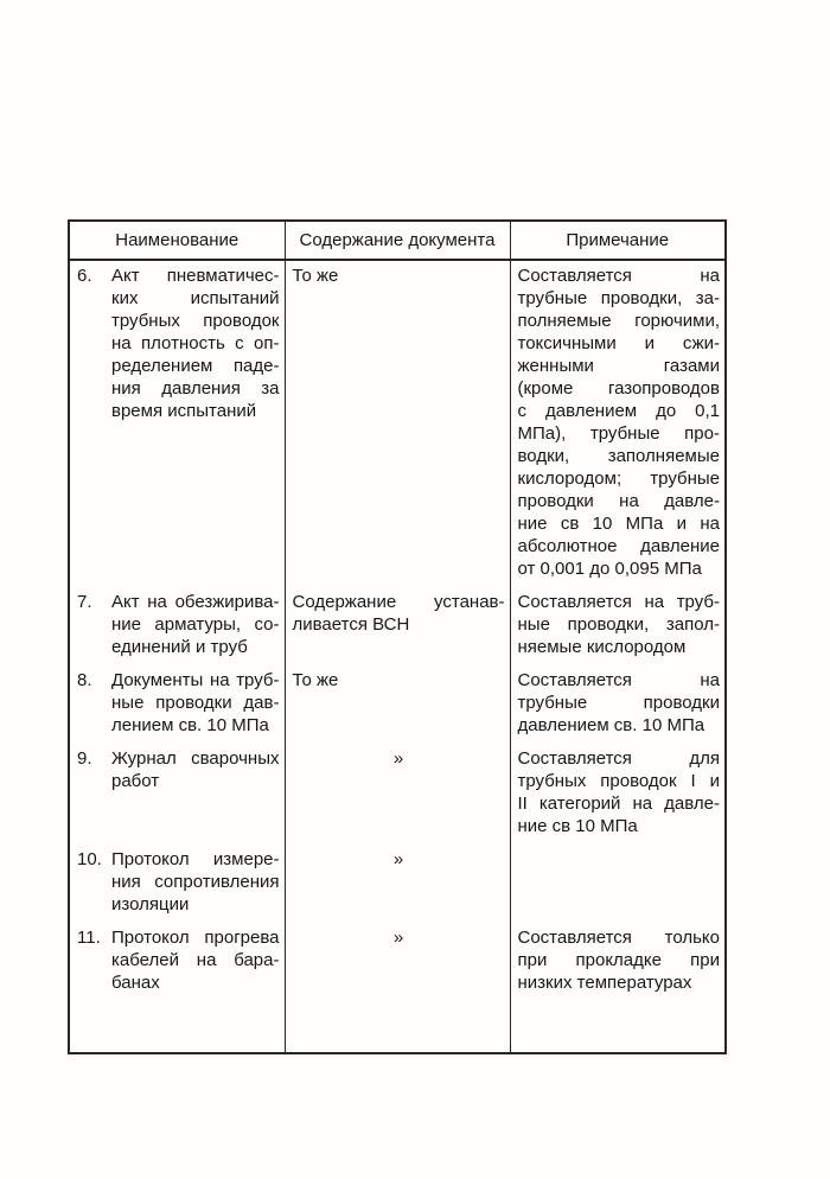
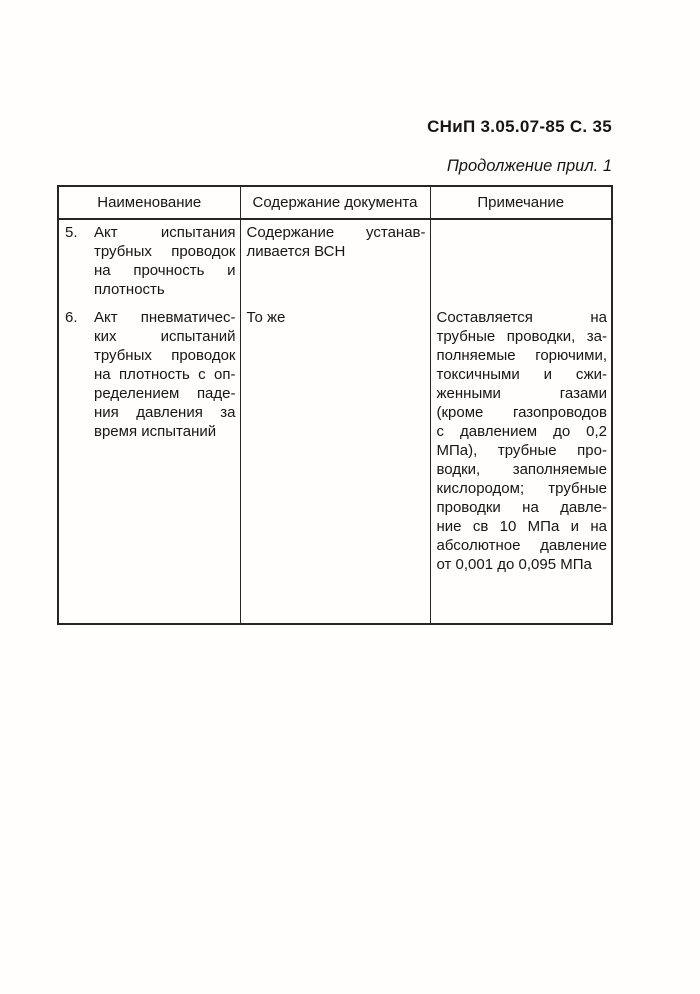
+ СНиП 3.05.07-85 С. 35
+ Продолжение прил. 1
  Наименование	Содержание документа	Примечание
+ 5. Акт испытаниятрубных проводокна прочность иплотность	Содержание устанав-ливается ВСН
- 6. Акт пневматичес-ких испытанийтрубных проводокна плотность с оп-ределением паде-ния давления завремя испытаний	То же	Составляется натрубные проводки, за-полняемые горючими,токсичными и сжи-женными газами(кроме газопроводовс давлением до 0,1МПа), трубные про-водки, заполняемыекислородом; трубныепроводки на давле-ние св 10 МПа и наабсолютное давлениеот 0,001 до 0,095 МПа
+ 6. Акт пневматичес-ких испытанийтрубных проводокна плотность с оп-ределением паде-ния давления завремя испытаний	То же	Составляется натрубные проводки, за-полняемые горючими,токсичными и сжи-женными газами(кроме газопроводовс давлением до 0,2МПа), трубные про-водки, заполняемыекислородом; трубныепроводки на давле-ние св 10 МПа и наабсолютное давлениеот 0,001 до 0,095 МПа
- 7. Акт на обезжирива-ние арматуры, со-единений и труб	Содержание устанав-ливается ВСН	Составляется на труб-ные проводки, запол-няемые кислородом
- 8. Документы на труб-ные проводки дав-лением св. 10 МПа	То же	Составляется натрубные проводкидавлением св. 10 МПа
- 9. Журнал сварочныхработ	»	Составляется длятрубных проводок I иII категорий на давле-ние св 10 МПа
- 10. Протокол измере-ния сопротивленияизоляции	»
- 11. Протокол прогревакабелей на бара-банах	»	Составляется толькопри прокладке принизких температурах
